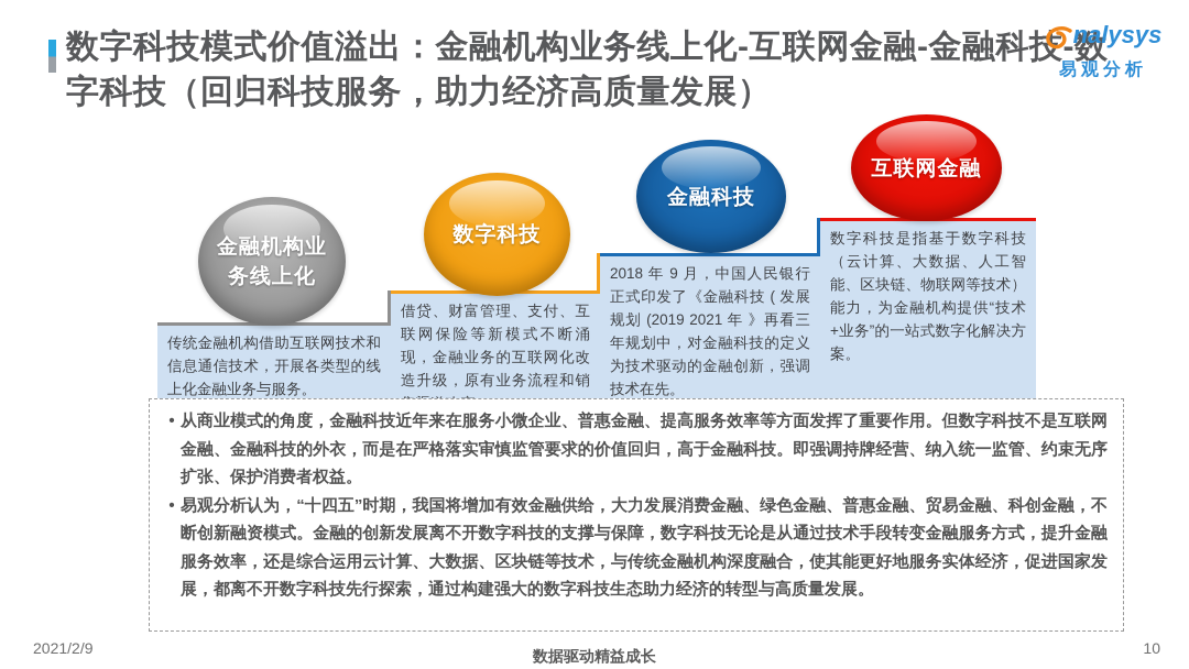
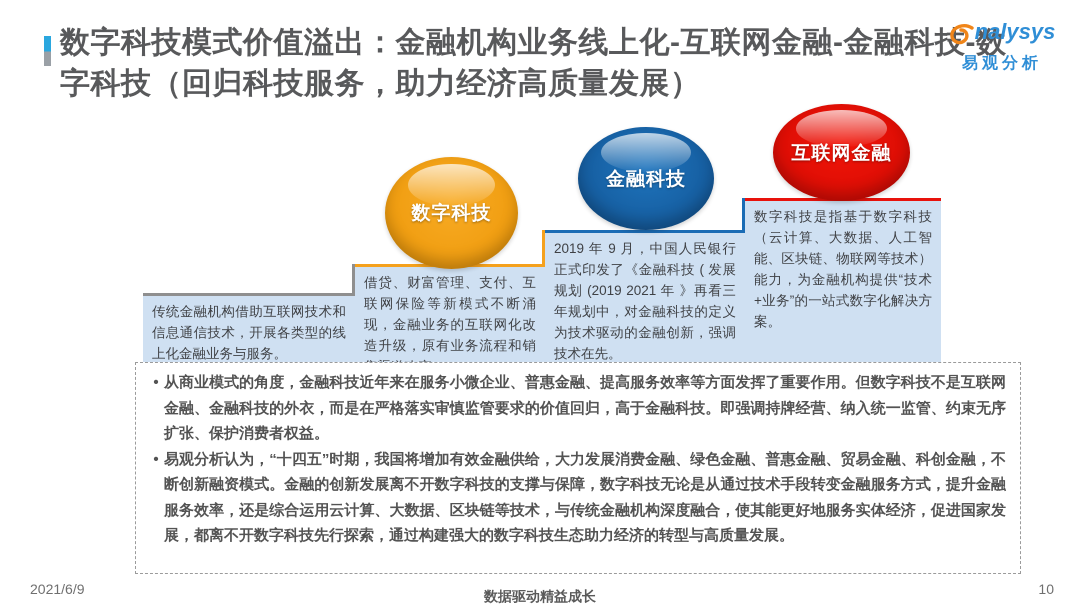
  数字科技模式价值溢出：金融机构业务线上化-互联网金融-金融科技-数字科技（回归科技服务，助力经济高质量发展）
  nalysys
  易观分析
  传统金融机构借助互联网技术和信息通信技术，开展各类型的线上化金融业务与服务。
  借贷、财富管理、支付、互联网保险等新模式不断涌现，金融业务的互联网化改造升级，原有业务流程和销
- 2018 年 9 月，中国人民银行正式印发了《金融科技 ( 发展规划 (2019 2021 年 》再看三年规划中，对金融科技的定义为技术驱动的金融创新，强调技术在先。
+ 2019 年 9 月，中国人民银行正式印发了《金融科技 ( 发展规划 (2019 2021 年 》再看三年规划中，对金融科技的定义为技术驱动的金融创新，强调技术在先。
  数字科技是指基于数字科技（云计算、大数据、人工智能、区块链、物联网等技术）能力，为金融机构提供“技术+业务”的一站式数字化解决方案。
- 金融机构业务线上化
  数字科技
  金融科技
  互联网金融
  •
  从商业模式的角度，金融科技近年来在服务小微企业、普惠金融、提高服务效率等方面发挥了重要作用。但数字科技不是互联网金融、金融科技的外衣，而是在严格落实审慎监管要求的价值回归，高于金融科技。即强调持牌经营、纳入统一监管、约束无序扩张、保护消费者权益。
  •
  易观分析认为，“十四五”时期，我国将增加有效金融供给，大力发展消费金融、绿色金融、普惠金融、贸易金融、科创金融，不断创新融资模式。金融的创新发展离不开数字科技的支撑与保障，数字科技无论是从通过技术手段转变金融服务方式，提升金融服务效率，还是综合运用云计算、大数据、区块链等技术，与传统金融机构深度融合，使其能更好地服务实体经济，促进国家发展，都离不开数字科技先行探索，通过构建强大的数字科技生态助力经济的转型与高质量发展。
- 2021/2/9
+ 2021/6/9
  数据驱动精益成长
  10
